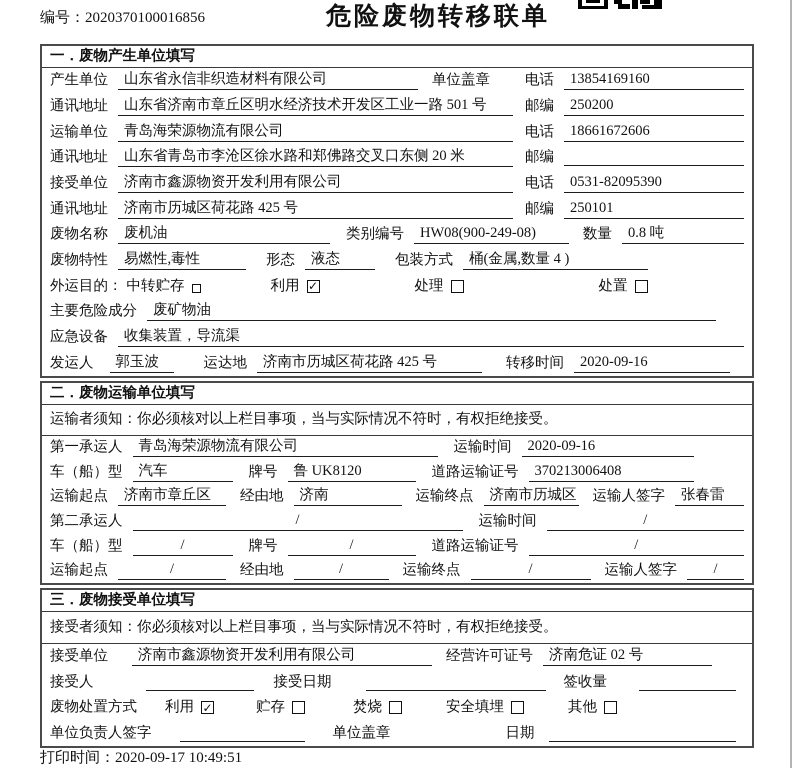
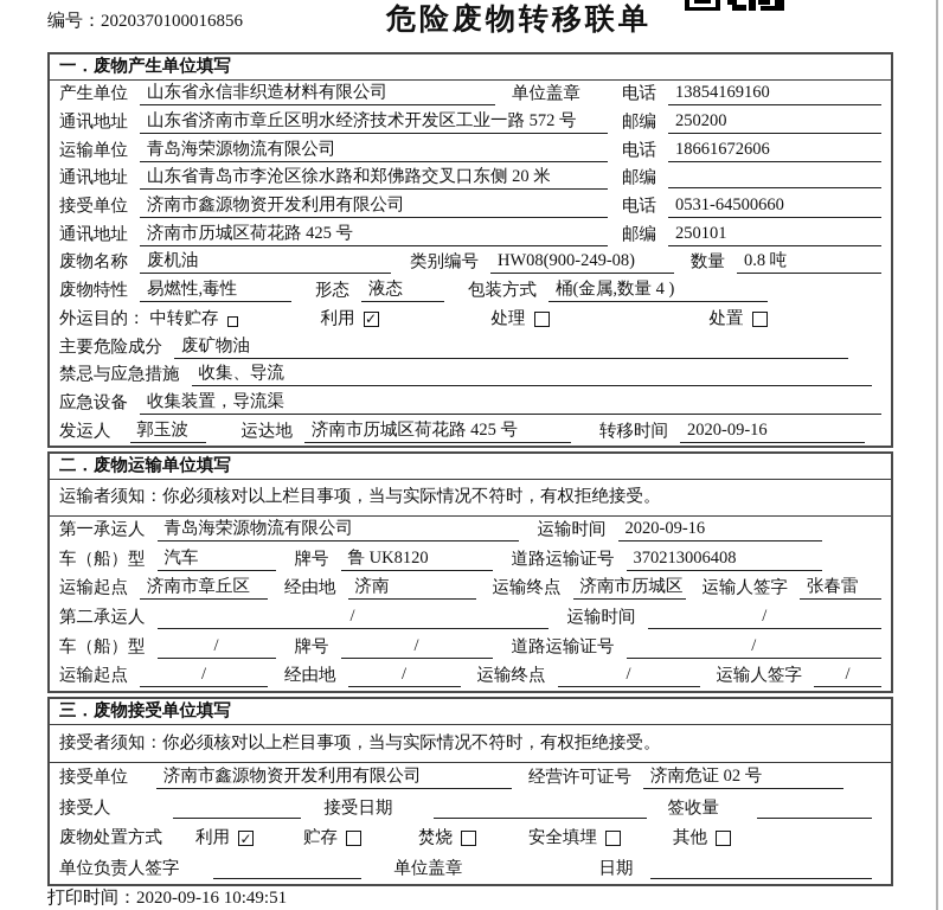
  编号：2020370100016856
  危险废物转移联单
  一．废物产生单位填写
  产生单位
  山东省永信非织造材料有限公司
  单位盖章
  电话
  13854169160
  通讯地址
- 山东省济南市章丘区明水经济技术开发区工业一路 501 号
+ 山东省济南市章丘区明水经济技术开发区工业一路 572 号
  邮编
  250200
  运输单位
  青岛海荣源物流有限公司
  电话
  18661672606
  通讯地址
  山东省青岛市李沧区徐水路和郑佛路交叉口东侧 20 米
  邮编
  接受单位
  济南市鑫源物资开发利用有限公司
  电话
- 0531-82095390
+ 0531-64500660
  通讯地址
  济南市历城区荷花路 425 号
  邮编
  250101
  废物名称
  废机油
  类别编号
  HW08(900-249-08)
  数量
  0.8 吨
  废物特性
  易燃性,毒性
  形态
  液态
  包装方式
  桶(金属,数量 4 )
  外运目的：
  中转贮存
  利用
  ✓
  处理
  处置
  主要危险成分
  废矿物油
+ 禁忌与应急措施
+ 收集、导流
  应急设备
  收集装置，导流渠
  发运人
  郭玉波
  运达地
  济南市历城区荷花路 425 号
  转移时间
  2020-09-16
  二．废物运输单位填写
  运输者须知：你必须核对以上栏目事项，当与实际情况不符时，有权拒绝接受。
  第一承运人
  青岛海荣源物流有限公司
  运输时间
  2020-09-16
  车（船）型
  汽车
  牌号
  鲁 UK8120
  道路运输证号
  370213006408
  运输起点
  济南市章丘区
  经由地
  济南
  运输终点
  济南市历城区
  运输人签字
  张春雷
  第二承运人
  /
  运输时间
  /
  车（船）型
  /
  牌号
  /
  道路运输证号
  /
  运输起点
  /
  经由地
  /
  运输终点
  /
  运输人签字
  /
  三．废物接受单位填写
  接受者须知：你必须核对以上栏目事项，当与实际情况不符时，有权拒绝接受。
  接受单位
  济南市鑫源物资开发利用有限公司
  经营许可证号
  济南危证 02 号
  接受人
  接受日期
  签收量
  废物处置方式
  利用
  ✓
  贮存
  焚烧
  安全填埋
  其他
  单位负责人签字
  单位盖章
  日期
- 打印时间：2020-09-17 10:49:51
+ 打印时间：2020-09-16 10:49:51
